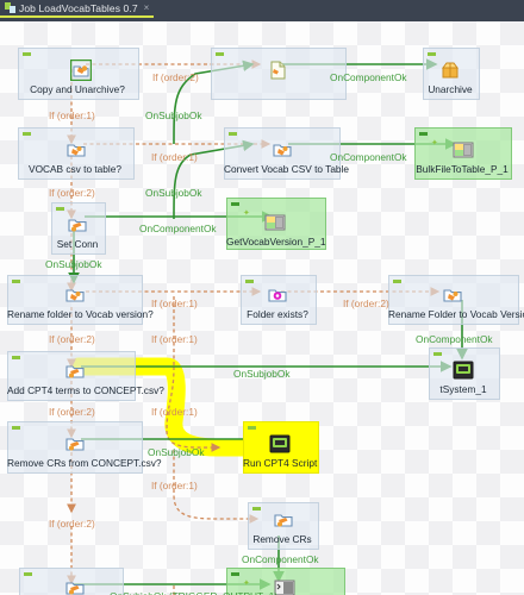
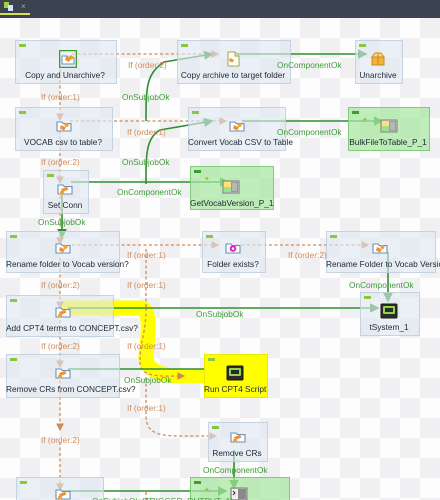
- Job LoadVocabTables 0.7
  ×
  Copy and Unarchive?
+ Copy archive to target folder
  Unarchive
  VOCAB csv to table?
  Convert Vocab CSV to Table
  BulkFileToTable_P_1
  Set Conn
  GetVocabVersion_P_1
  Rename folder to Vocab version?
  Folder exists?
  Rename Folder to Vocab Versi
  Add CPT4 terms to CONCEPT.csv?
  tSystem_1
  Remove CRs from CONCEPT.csv?
  Run CPT4 Script
  Remove CRs
  If (order:2)
  OnComponentOk
  If (order:1)
  OnSubjobOk
  If (order:1)
  OnComponentOk
  If (order:2)
  OnSubjobOk
  OnComponentOk
  OnSubjobOk
  If (order:1)
  If (order:2)
  If (order:2)
  If (order:1)
  OnComponentOk
  OnSubjobOk
  If (order:2)
  If (order:1)
  OnSubjobOk
  If (order:1)
  If (order:2)
  OnComponentOk
